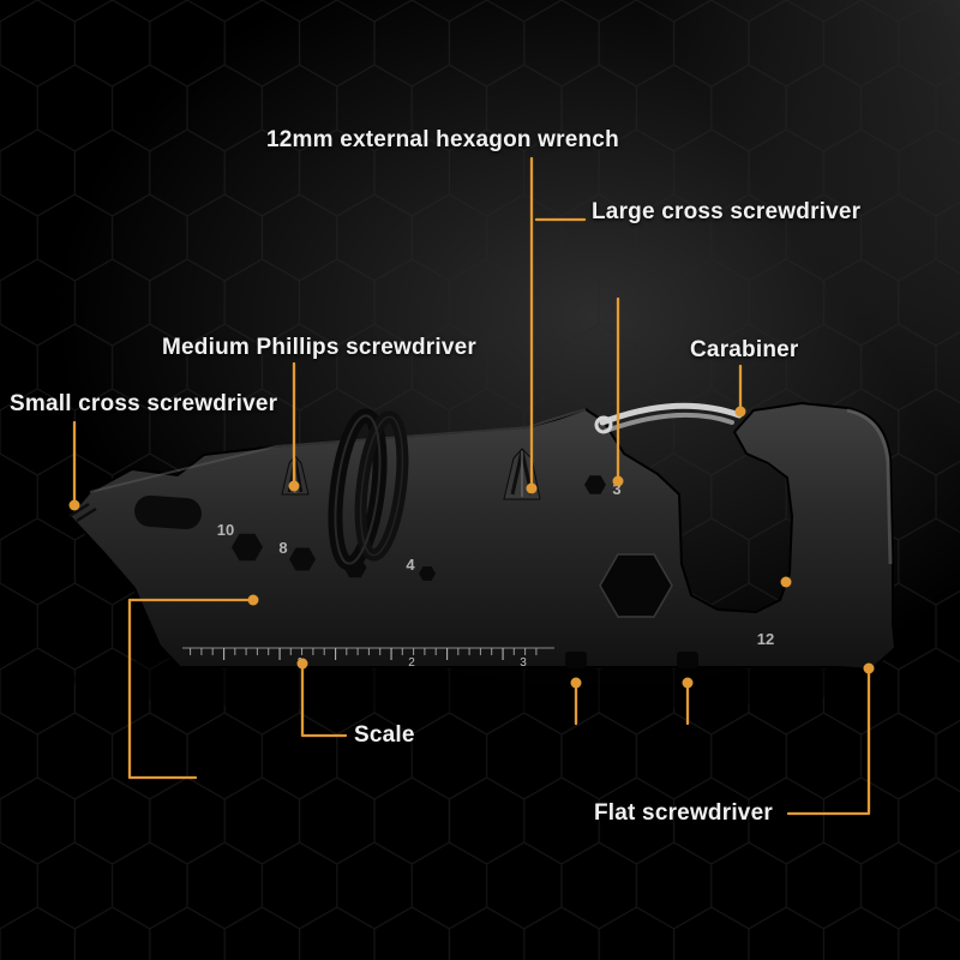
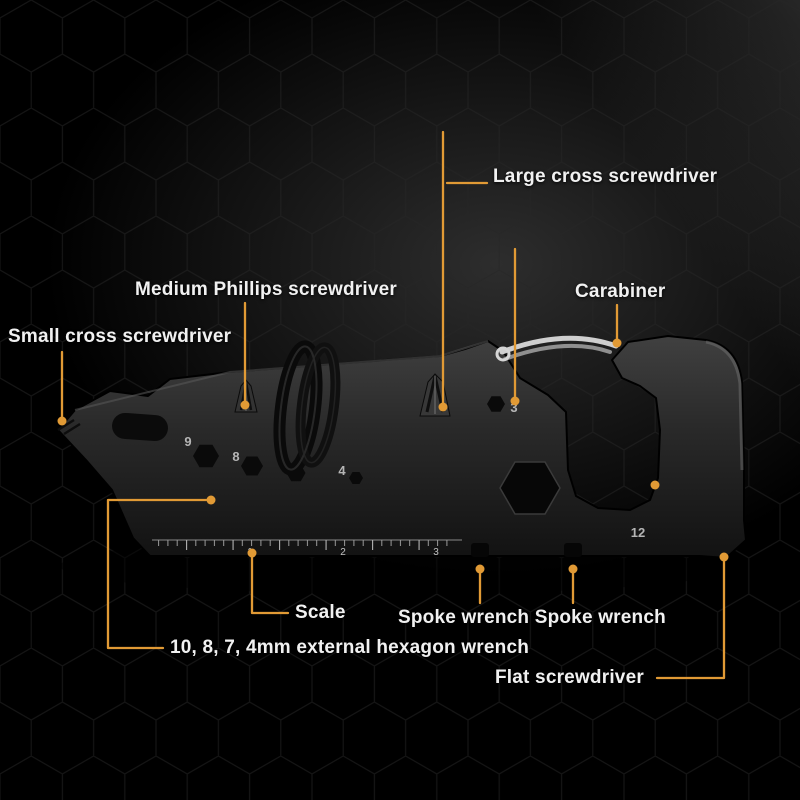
- 10
+ 9
  8
  4
  3
  12
  2
  3
- 12mm external hexagon wrench
  Large cross screwdriver
  Medium Phillips screwdriver
  Carabiner
  Small cross screwdriver
  Scale
+ Spoke wrench Spoke wrench
+ 10, 8, 7, 4mm external hexagon wrench
  Flat screwdriver
